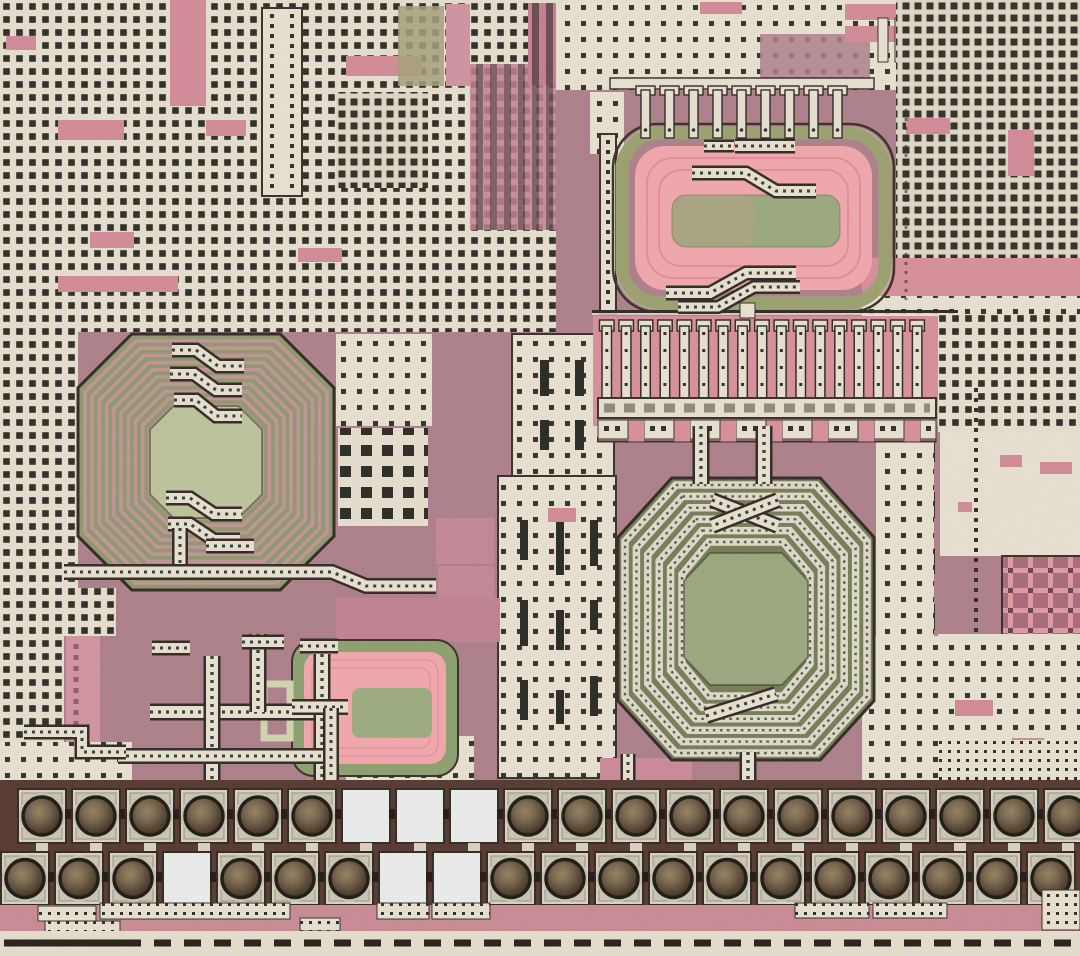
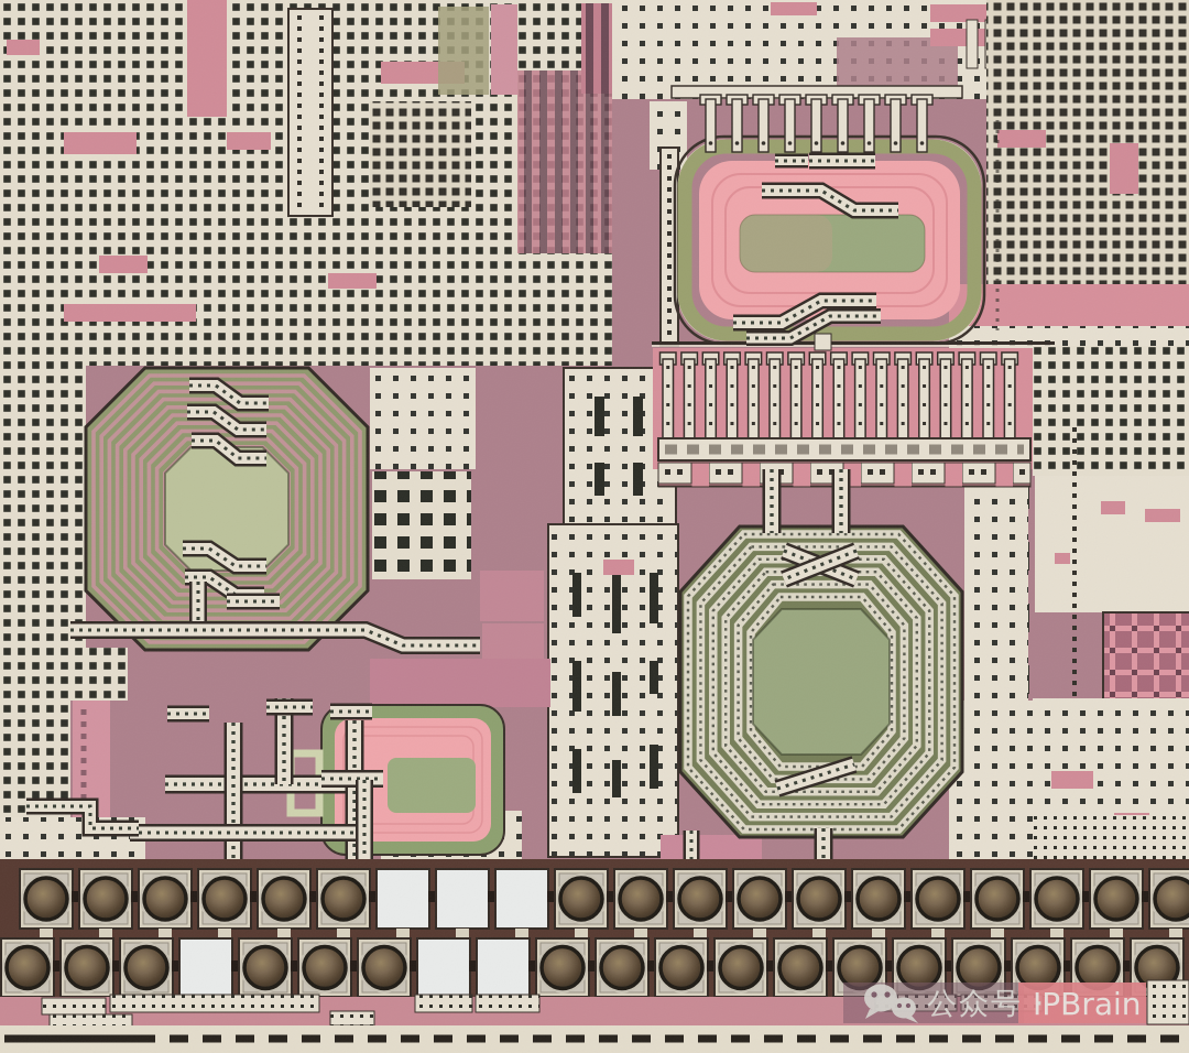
+ 公众号 ·
+ IPBrain
